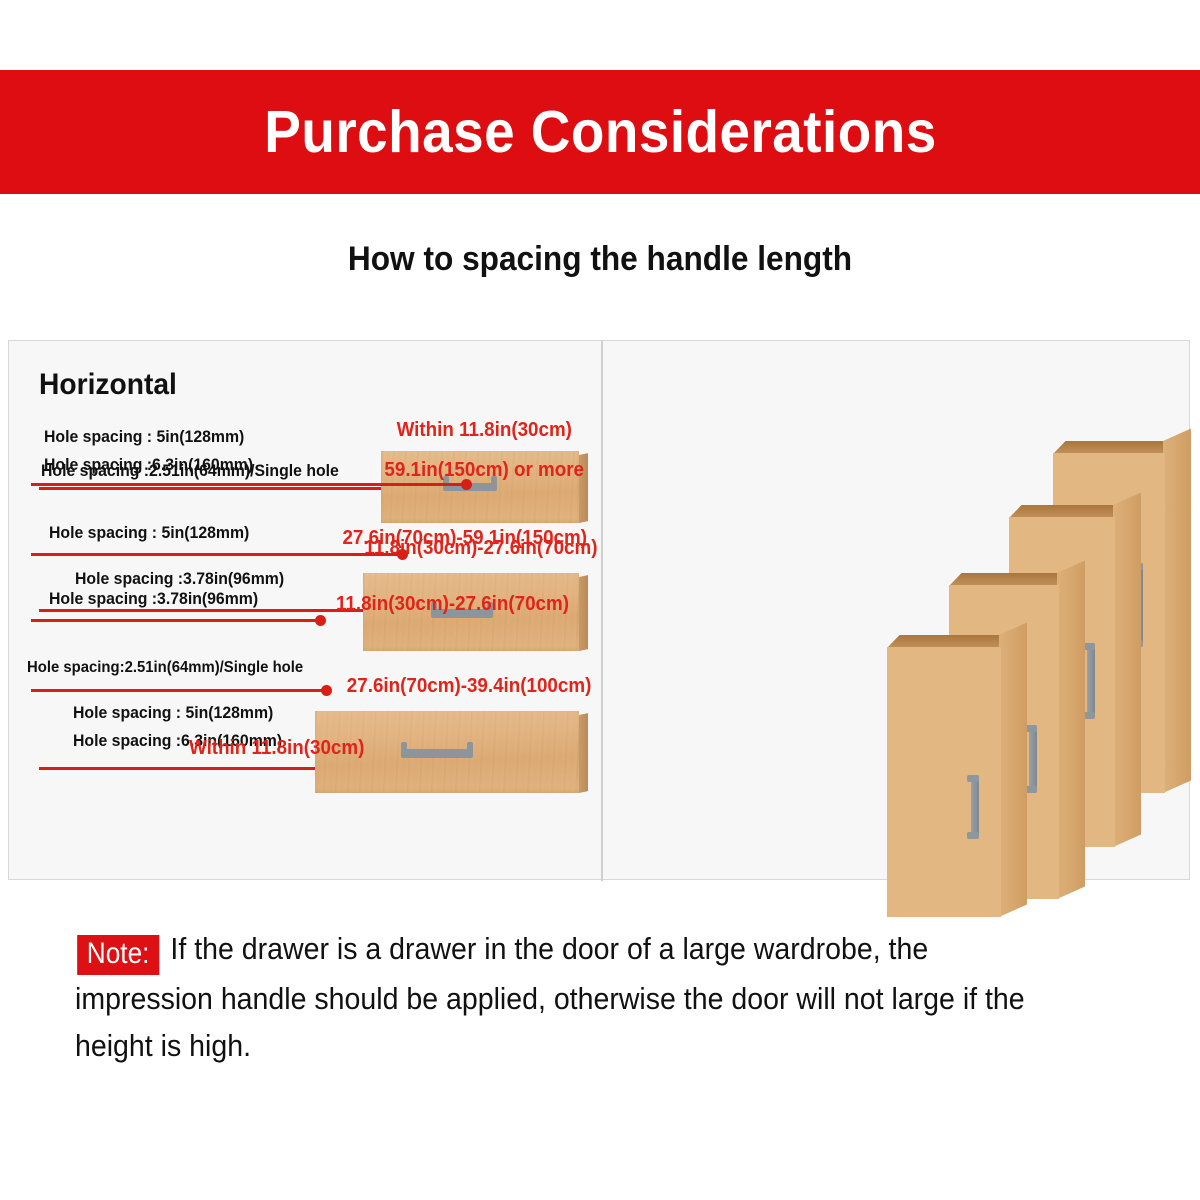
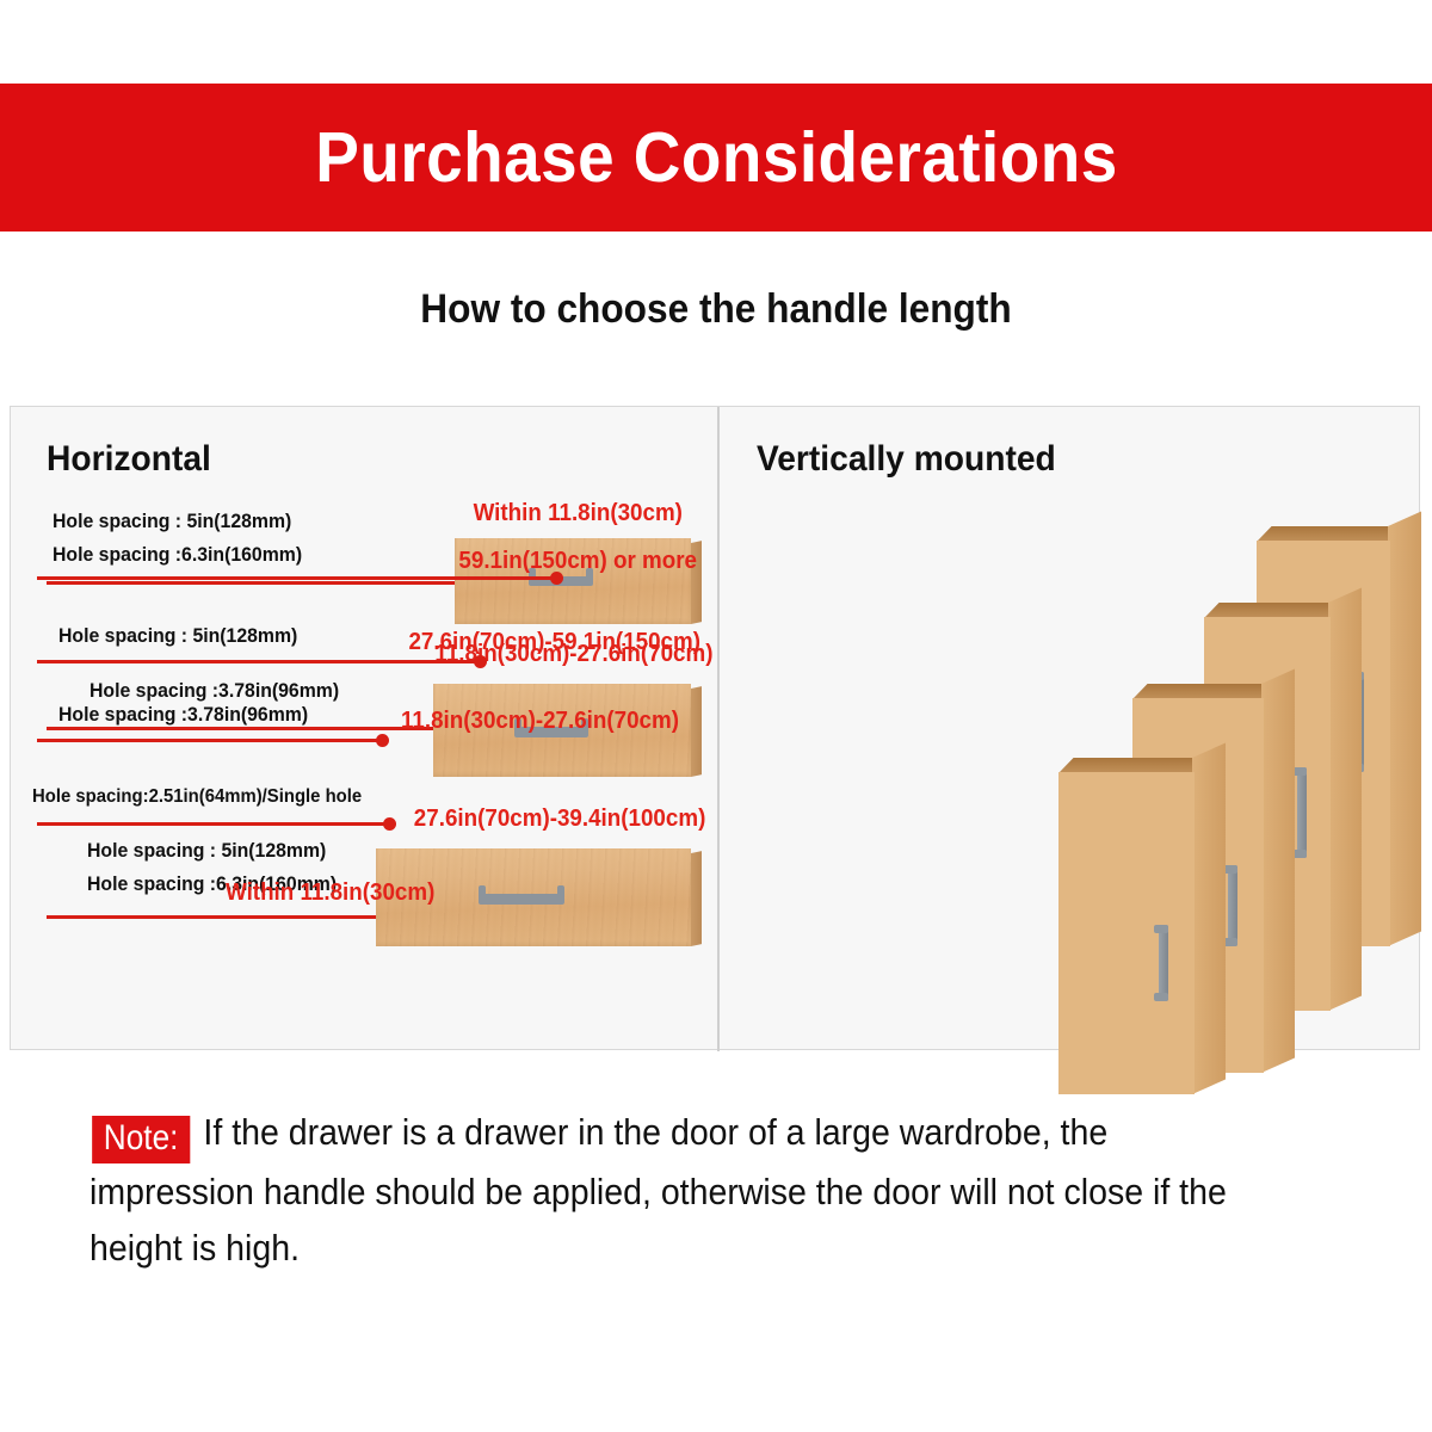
  Purchase Considerations
- How to spacing the handle length
+ How to choose the handle length
  Horizontal
  Within 11.8in(30cm)
- Hole spacing :2.51in(64mm)/Single hole
  11.8in(30cm)-27.6in(70cm)
  Hole spacing :3.78in(96mm)
  27.6in(70cm)-39.4in(100cm)
  Hole spacing : 5in(128mm)
  Hole spacing :6.3in(160mm)
+ Vertically mounted
  Hole spacing : 5in(128mm)
  Hole spacing :6.3in(160mm)
  59.1in(150cm) or more
  Hole spacing : 5in(128mm)
  27.6in(70cm)-59.1in(150cm)
  Hole spacing :3.78in(96mm)
  11.8in(30cm)-27.6in(70cm)
  Hole spacing:2.51in(64mm)/Single hole
  Within 11.8in(30cm)
- Note: If the drawer is a drawer in the door of a large wardrobe, the impression handle should be applied, otherwise the door will not large if the height is high.
+ Note: If the drawer is a drawer in the door of a large wardrobe, the impression handle should be applied, otherwise the door will not close if the height is high.
